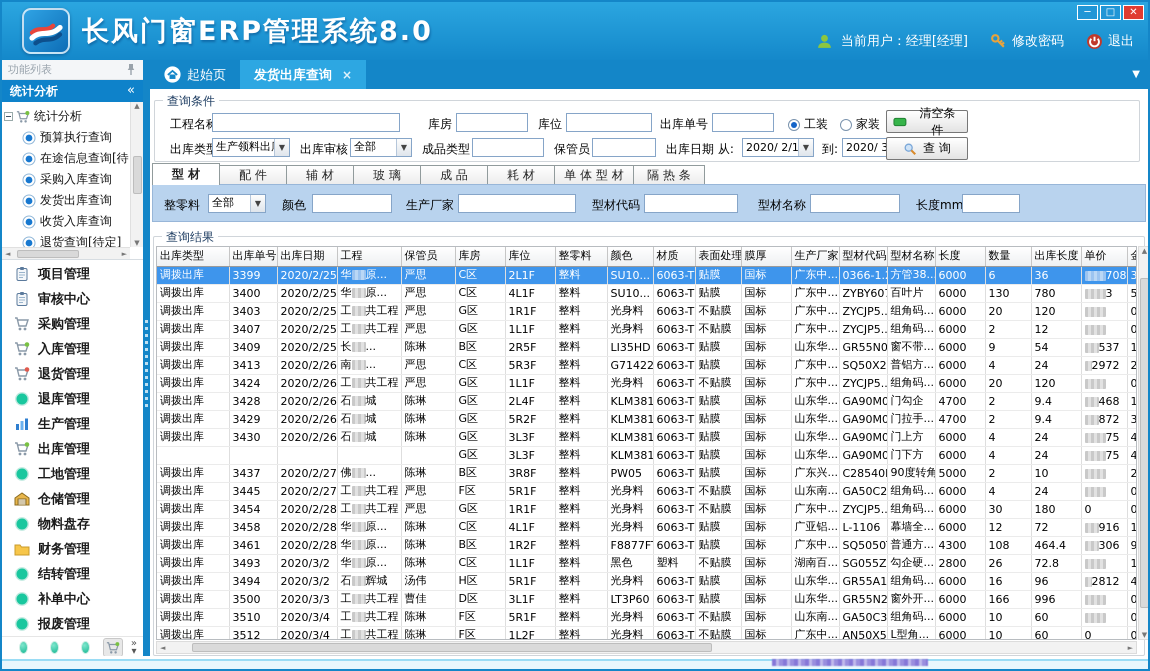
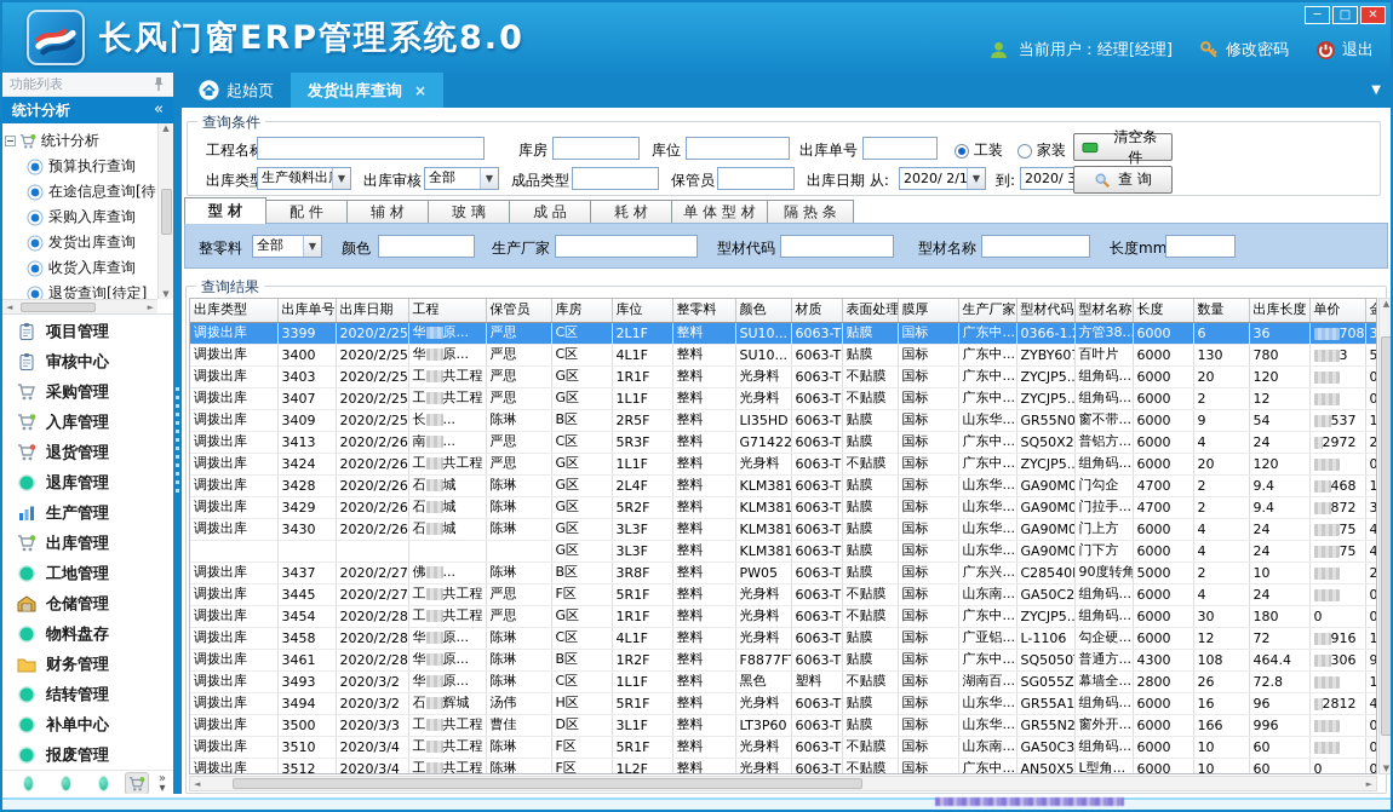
  长风门窗ERP管理系统8.0
  ─
  □
  ✕
  当前用户：经理[经理]
  修改密码
  退出
  功能列表
  统计分析
  «
  统计分析
  预算执行查询
  在途信息查询[待
  采购入库查询
  发货出库查询
  收货入库查询
  退货查询[待定]
  ▲
  ▼
  ◄
  ►
  项目管理
  审核中心
  采购管理
  入库管理
  退货管理
  退库管理
  生产管理
  出库管理
  工地管理
  仓储管理
  物料盘存
  财务管理
  结转管理
  补单中心
  报废管理
  »
  ▾
  起始页
  发货出库查询
  ×
  ▼
  查询条件
  工程名
  库房
  库位
  出库单号
  工装
  家装
  清空条件
  出库类
  生产领料出
  ▼
  出库审核
  全部
  ▼
  成品类型
  保管员
  出库日期 从:
  2020/ 2/1
  ▼
  到:
  查 询
  型 材
  配 件
  辅 材
  玻 璃
  成 品
  耗 材
  单 体 型 材
  隔 热 条
  整零料
  全部
  ▼
  颜色
  生产厂家
  型材代码
  型材名称
  长度mm
  查询结果
  出库类型	出库单号	出库日期	工程	保管员	库房	库位	整零料	颜色	材质	表面处理	膜厚	生产厂家	型材代码	型材名称	长度	数量	出库长度	单价	金
  调拨出库	3399	2020/2/25	华 原...	严思	C区	2L1F	整料	SU10...	6063-T	贴膜	国标	广东中...	0366-1.	方管38..	6000	6	36	708	3
  调拨出库	3400	2020/2/25	华 原...	严思	C区	4L1F	整料	SU10...	6063-T	贴膜	国标	广东中...	ZYBY60	百叶片	6000	130	780	3	5
  调拨出库	3403	2020/2/25	工 共工程	严思	G区	1R1F	整料	光身料	6063-T	不贴膜	国标	广东中...	ZYCJP5..	组角码...	6000	20	120		0
  调拨出库	3407	2020/2/25	工 共工程	严思	G区	1L1F	整料	光身料	6063-T	不贴膜	国标	广东中...	ZYCJP5..	组角码...	6000	2	12		0
  调拨出库	3409	2020/2/25	长 ...	陈琳	B区	2R5F	整料	LI35HD	6063-T	贴膜	国标	山东华...	GR55N0	窗不带...	6000	9	54	537	1
  调拨出库	3413	2020/2/26	南 ...	严思	C区	5R3F	整料	G71422	6063-T	贴膜	国标	广东中...	SQ50X2	普铝方...	6000	4	24	2972	2
  调拨出库	3424	2020/2/26	工 共工程	严思	G区	1L1F	整料	光身料	6063-T	不贴膜	国标	广东中...	ZYCJP5..	组角码...	6000	20	120		0
  调拨出库	3428	2020/2/26	石 城	陈琳	G区	2L4F	整料	KLM381	6063-T	贴膜	国标	山东华...	GA90M0	门勾企	4700	2	9.4	468	1
  调拨出库	3429	2020/2/26	石 城	陈琳	G区	5R2F	整料	KLM381	6063-T	贴膜	国标	山东华...	GA90M0	门拉手...	4700	2	9.4	872	3
  调拨出库	3430	2020/2/26	石 城	陈琳	G区	3L3F	整料	KLM381	6063-T	贴膜	国标	山东华...	GA90M0	门上方	6000	4	24	75	4
  					G区	3L3F	整料	KLM381	6063-T	贴膜	国标	山东华...	GA90M0	门下方	6000	4	24	75	4
  调拨出库	3437	2020/2/27	佛 ...	陈琳	B区	3R8F	整料	PW05	6063-T	贴膜	国标	广东兴...	C28540	90度转角	5000	2	10		2
  调拨出库	3445	2020/2/27	工 共工程	严思	F区	5R1F	整料	光身料	6063-T	不贴膜	国标	山东南...	GA50C2	组角码...	6000	4	24		0
  调拨出库	3454	2020/2/28	工 共工程	严思	G区	1R1F	整料	光身料	6063-T	不贴膜	国标	广东中...	ZYCJP5..	组角码...	6000	30	180	0	0
- 调拨出库	3458	2020/2/28	华 原...	陈琳	C区	4L1F	整料	光身料	6063-T	贴膜	国标	广亚铝...	L-1106	幕墙全...	6000	12	72	916	1
+ 调拨出库	3458	2020/2/28	华 原...	陈琳	C区	4L1F	整料	光身料	6063-T	贴膜	国标	广亚铝...	L-1106	勾企硬...	6000	12	72	916	1
  调拨出库	3461	2020/2/28	华 原...	陈琳	B区	1R2F	整料	F8877F	6063-T	贴膜	国标	广东中...	SQ5050	普通方...	4300	108	464.4	306	9
- 调拨出库	3493	2020/3/2	华 原...	陈琳	C区	1L1F	整料	黑色	塑料	不贴膜	国标	湖南百...	SG055Z	勾企硬...	2800	26	72.8		1
+ 调拨出库	3493	2020/3/2	华 原...	陈琳	C区	1L1F	整料	黑色	塑料	不贴膜	国标	湖南百...	SG055Z	幕墙全...	2800	26	72.8		1
  调拨出库	3494	2020/3/2	石 辉城	汤伟	H区	5R1F	整料	光身料	6063-T	贴膜	国标	山东华...	GR55A1	组角码...	6000	16	96	2812	4
  调拨出库	3500	2020/3/3	工 共工程	曹佳	D区	3L1F	整料	LT3P60	6063-T	贴膜	国标	山东华...	GR55N2	窗外开...	6000	166	996		0
  调拨出库	3510	2020/3/4	工 共工程	陈琳	F区	5R1F	整料	光身料	6063-T	不贴膜	国标	山东南...	GA50C3	组角码...	6000	10	60		0
  调拨出库	3512	2020/3/4	工 共工程	陈琳	F区	1L2F	整料	光身料	6063-T	不贴膜	国标	广东中...	AN50X5	L型角...	6000	10	60	0	0
  ▲
  ▼
  ◄
  ►
